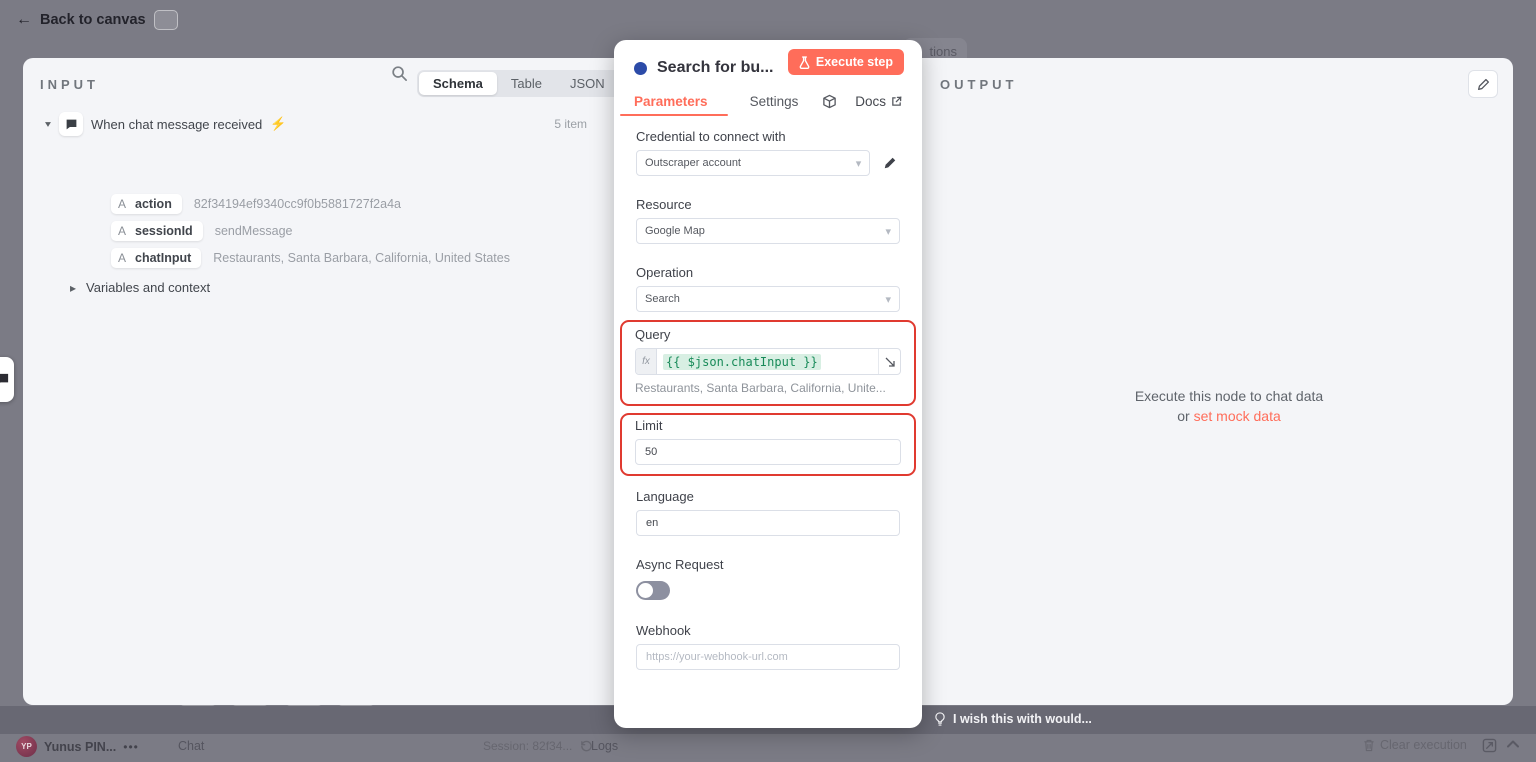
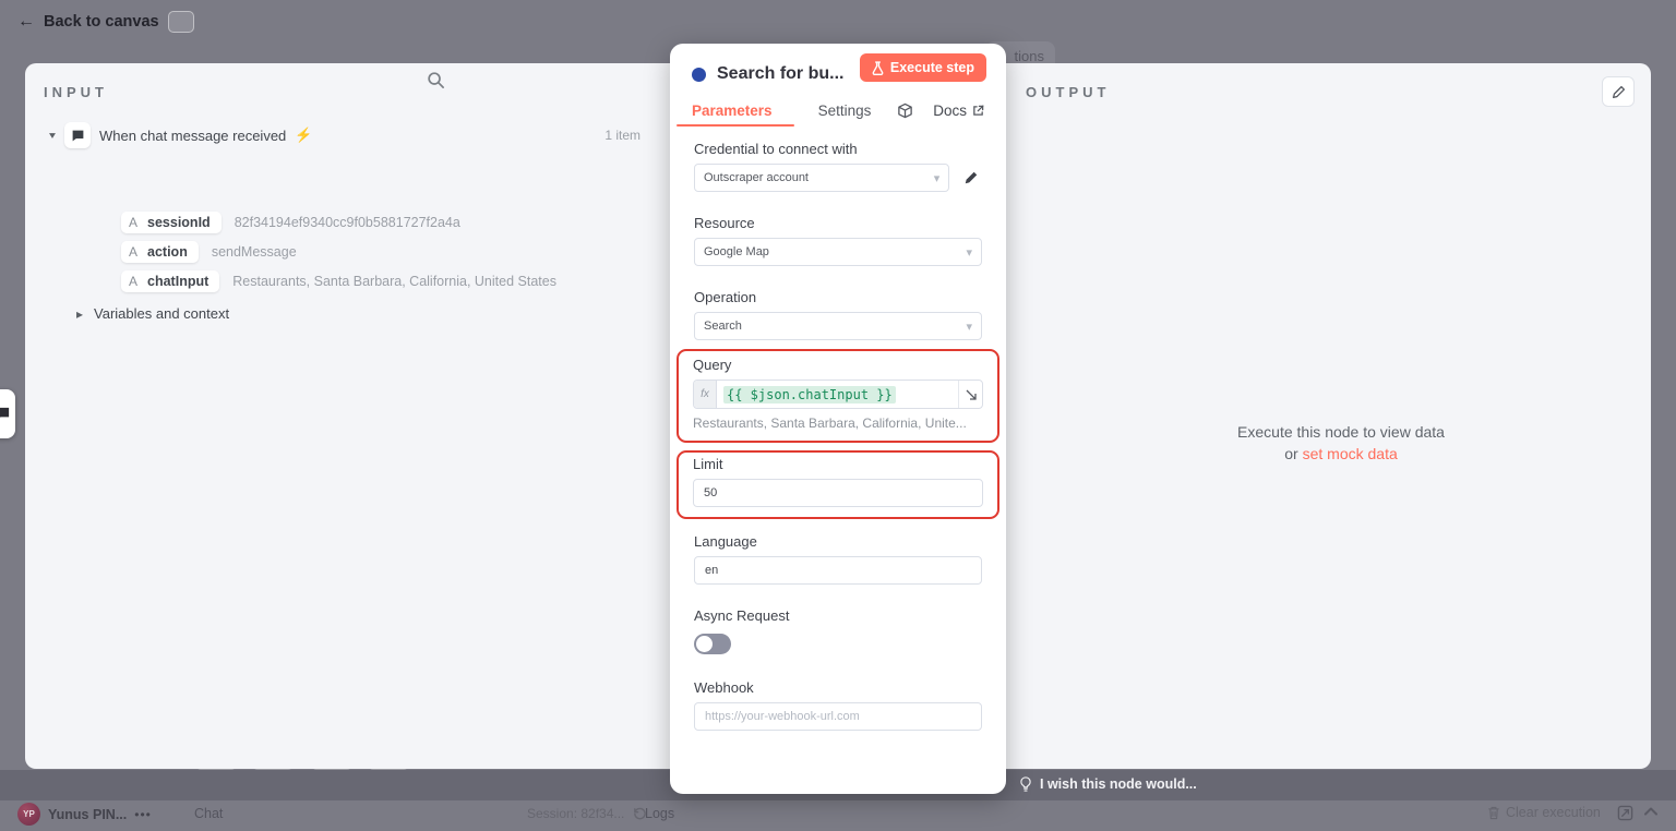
  tions
  ←
  Back to canvas
  INPUT
- Schema
- Table
- JSON
  ▾
  When chat message received
  ⚡
- 5 item
+ 1 item
  A
- action
+ sessionId
  82f34194ef9340cc9f0b5881727f2a4a
  A
- sessionId
+ action
  sendMessage
  A
  chatInput
  Restaurants, Santa Barbara, California, United States
  ▸
  Variables and context
  OUTPUT
- Execute this node to chat data
+ Execute this node to view data
  or set mock data
  Search for bu...
  Execute step
  Parameters
  Settings
  Docs
  Credential to connect with
  Outscraper account
  ▾
  Resource
  Google Map
  ▾
  Operation
  Search
  ▾
  Query
  fx
  {{ $json.chatInput }}
  Restaurants, Santa Barbara, California, Unite...
  Limit
  50
  Language
  en
  Async Request
  Webhook
  https://your-webhook-url.com
- I wish this with would...
+ I wish this node would...
  YP
  Yunus PIN...
  •••
  Chat
  Logs
